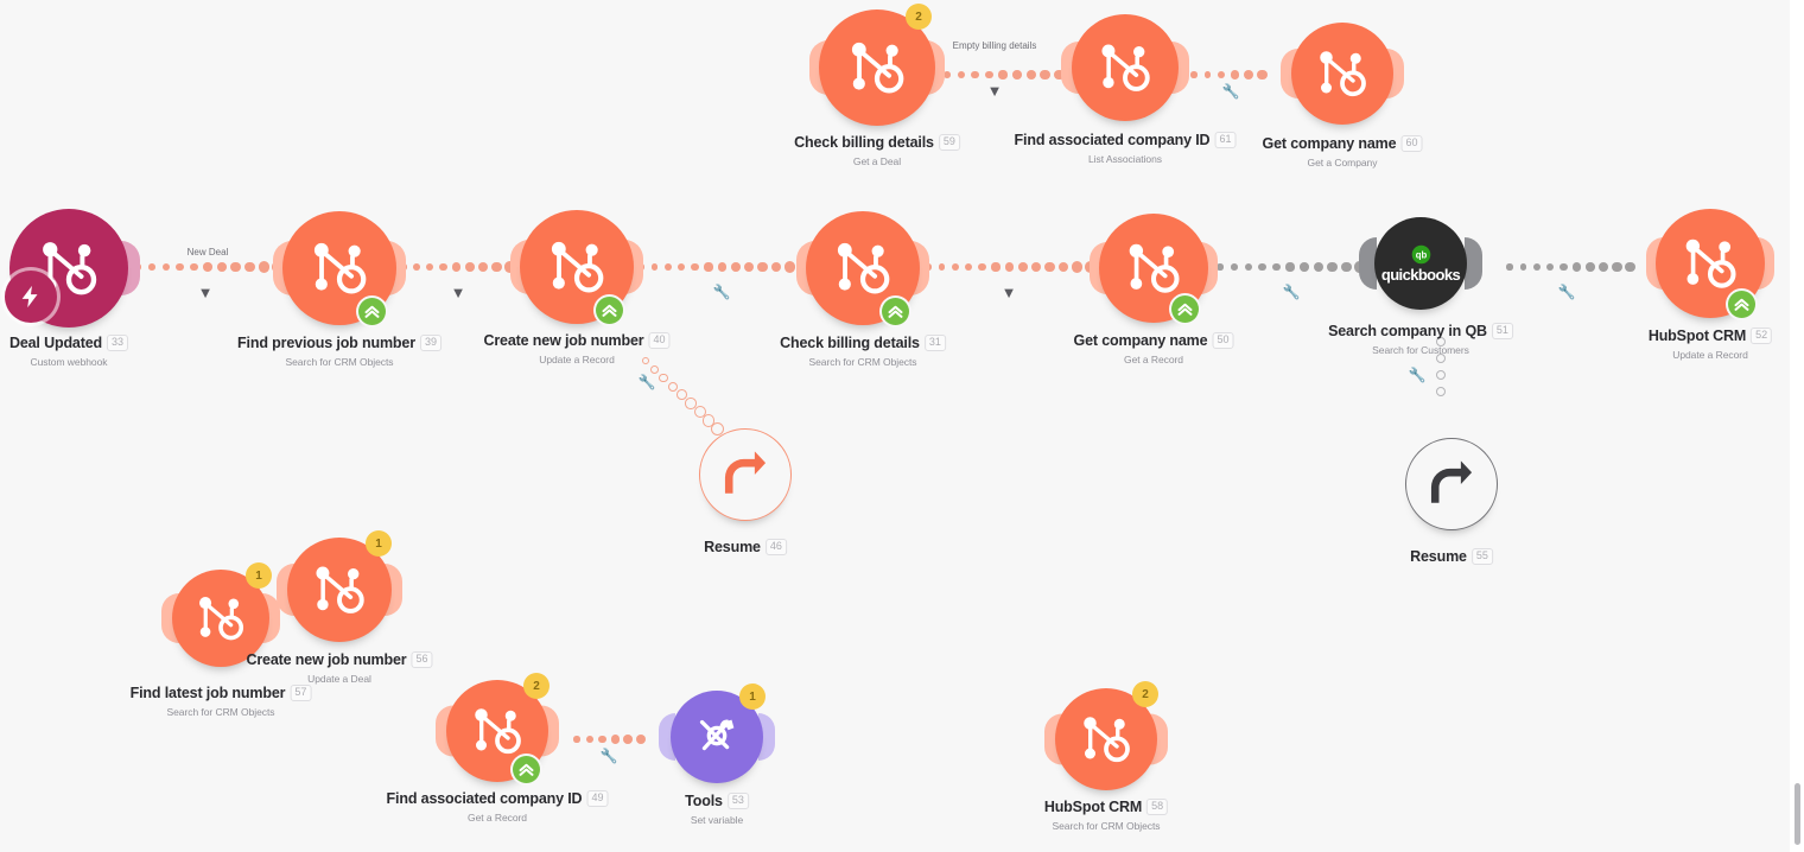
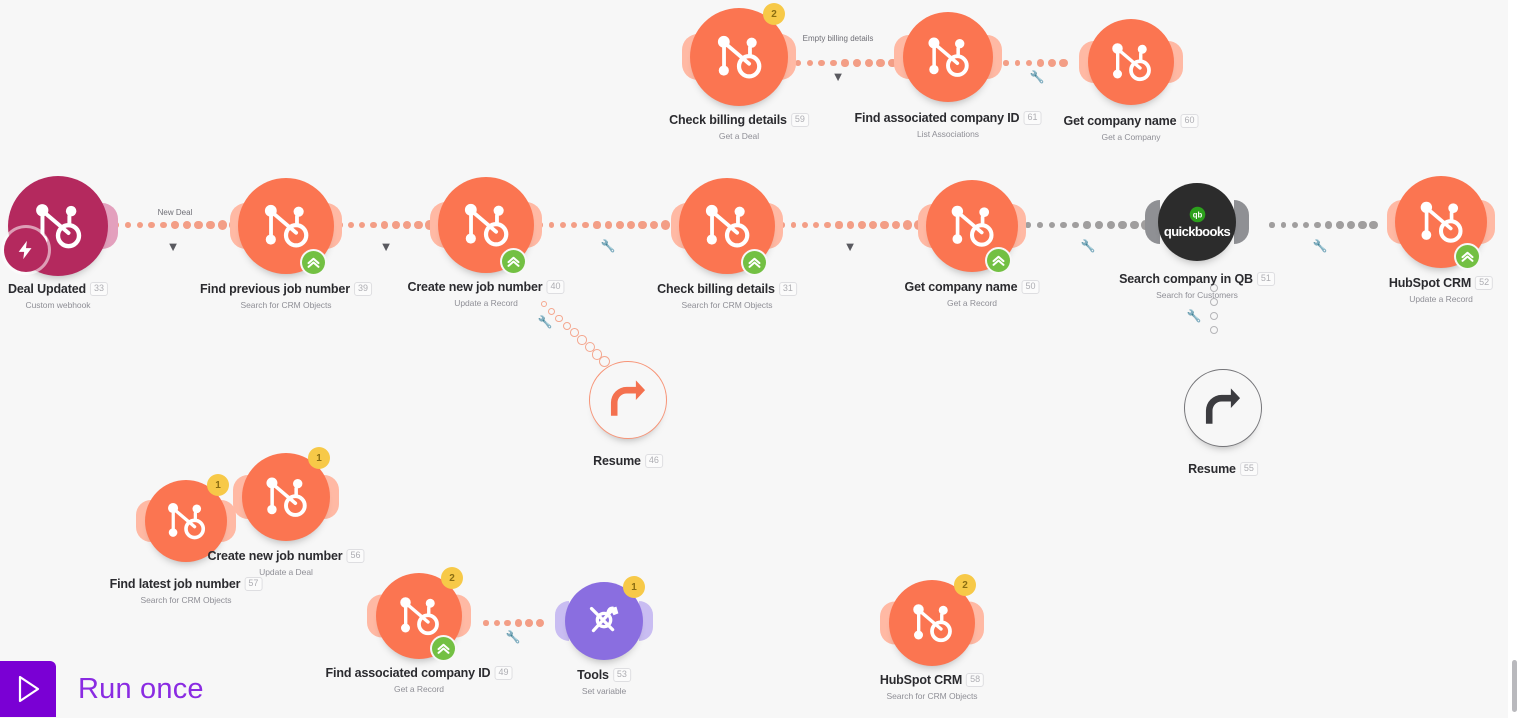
  Empty billing details
  ▼
  🔧
  New Deal
  ▼
  ▼
  🔧
  ▼
  🔧
  🔧
  🔧
  🔧
  🔧
  2
  Check billing details 59
  Get a Deal
  Find associated company ID 61
  List Associations
  Get company name 60
  Get a Company
  Deal Updated 33
  Custom webhook
  Find previous job number 39
  Search for CRM Objects
  Create new job number 40
  Update a Record
  Check billing details 31
  Search for CRM Objects
  Get company name 50
  Get a Record
  qb
  quickbooks
  Search company in QB 51
  Search for Customers
  HubSpot CRM 52
  Update a Record
  Resume 46
  Resume 55
  1
  Find latest job number 57
  Search for CRM Objects
  1
  Create new job number 56
  Update a Deal
  2
  Find associated company ID 49
  Get a Record
  1
  Tools 53
  Set variable
  2
  HubSpot CRM 58
  Search for CRM Objects
+ Run once
